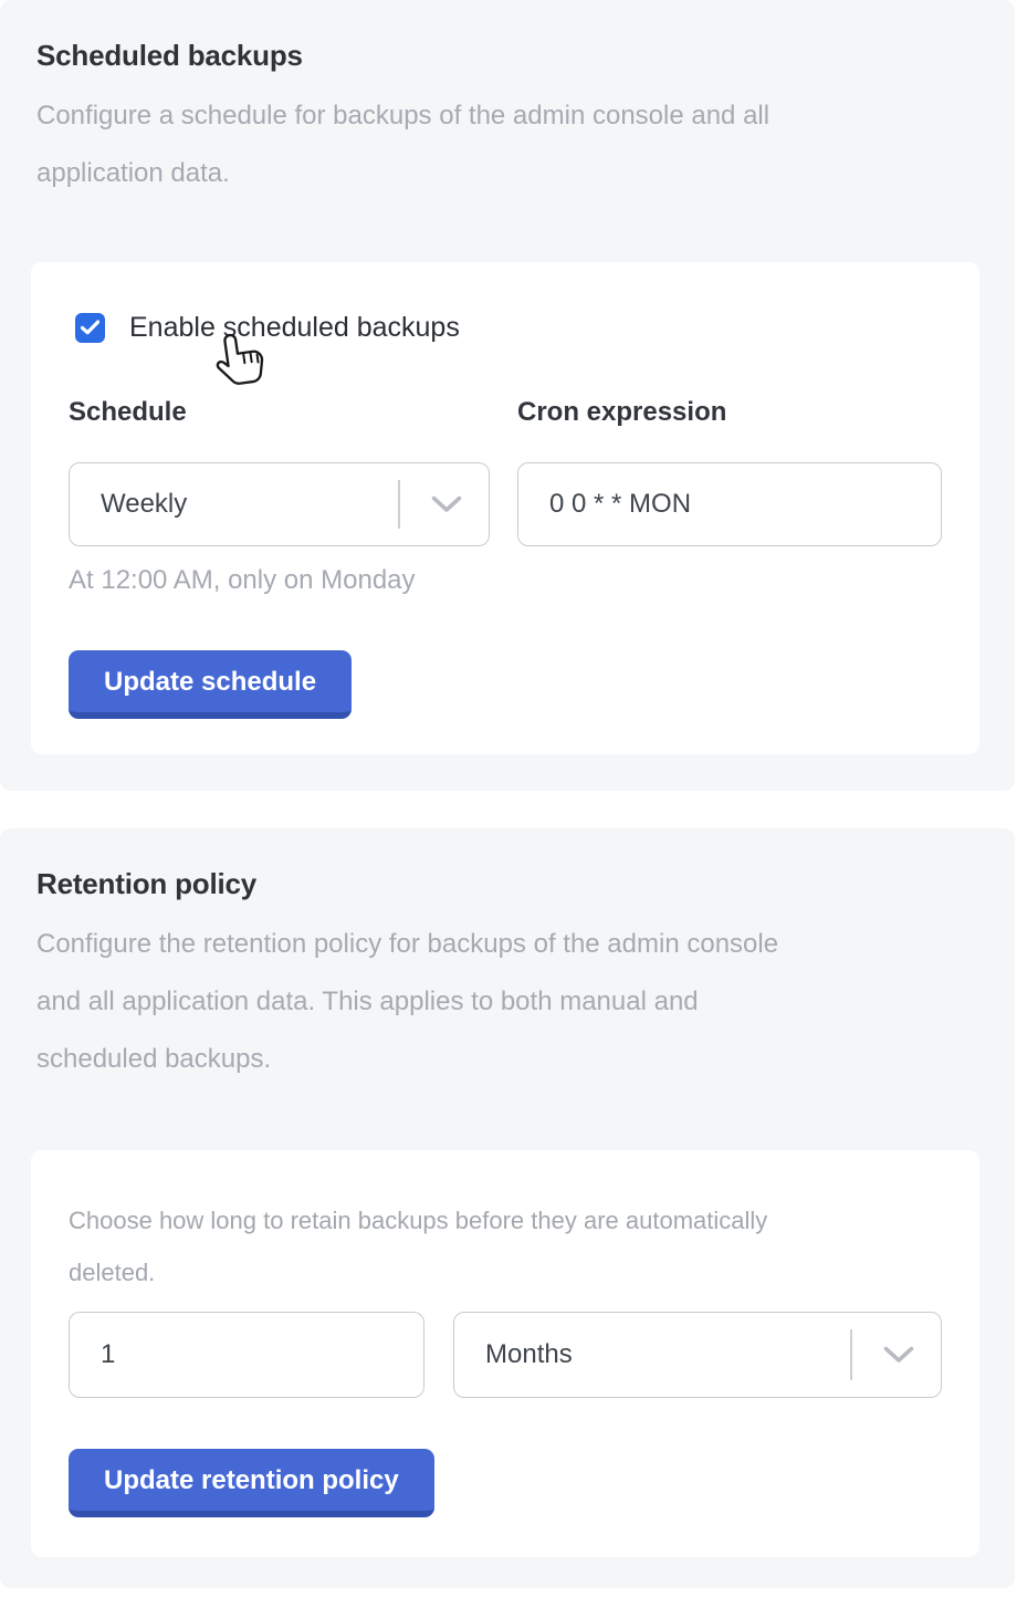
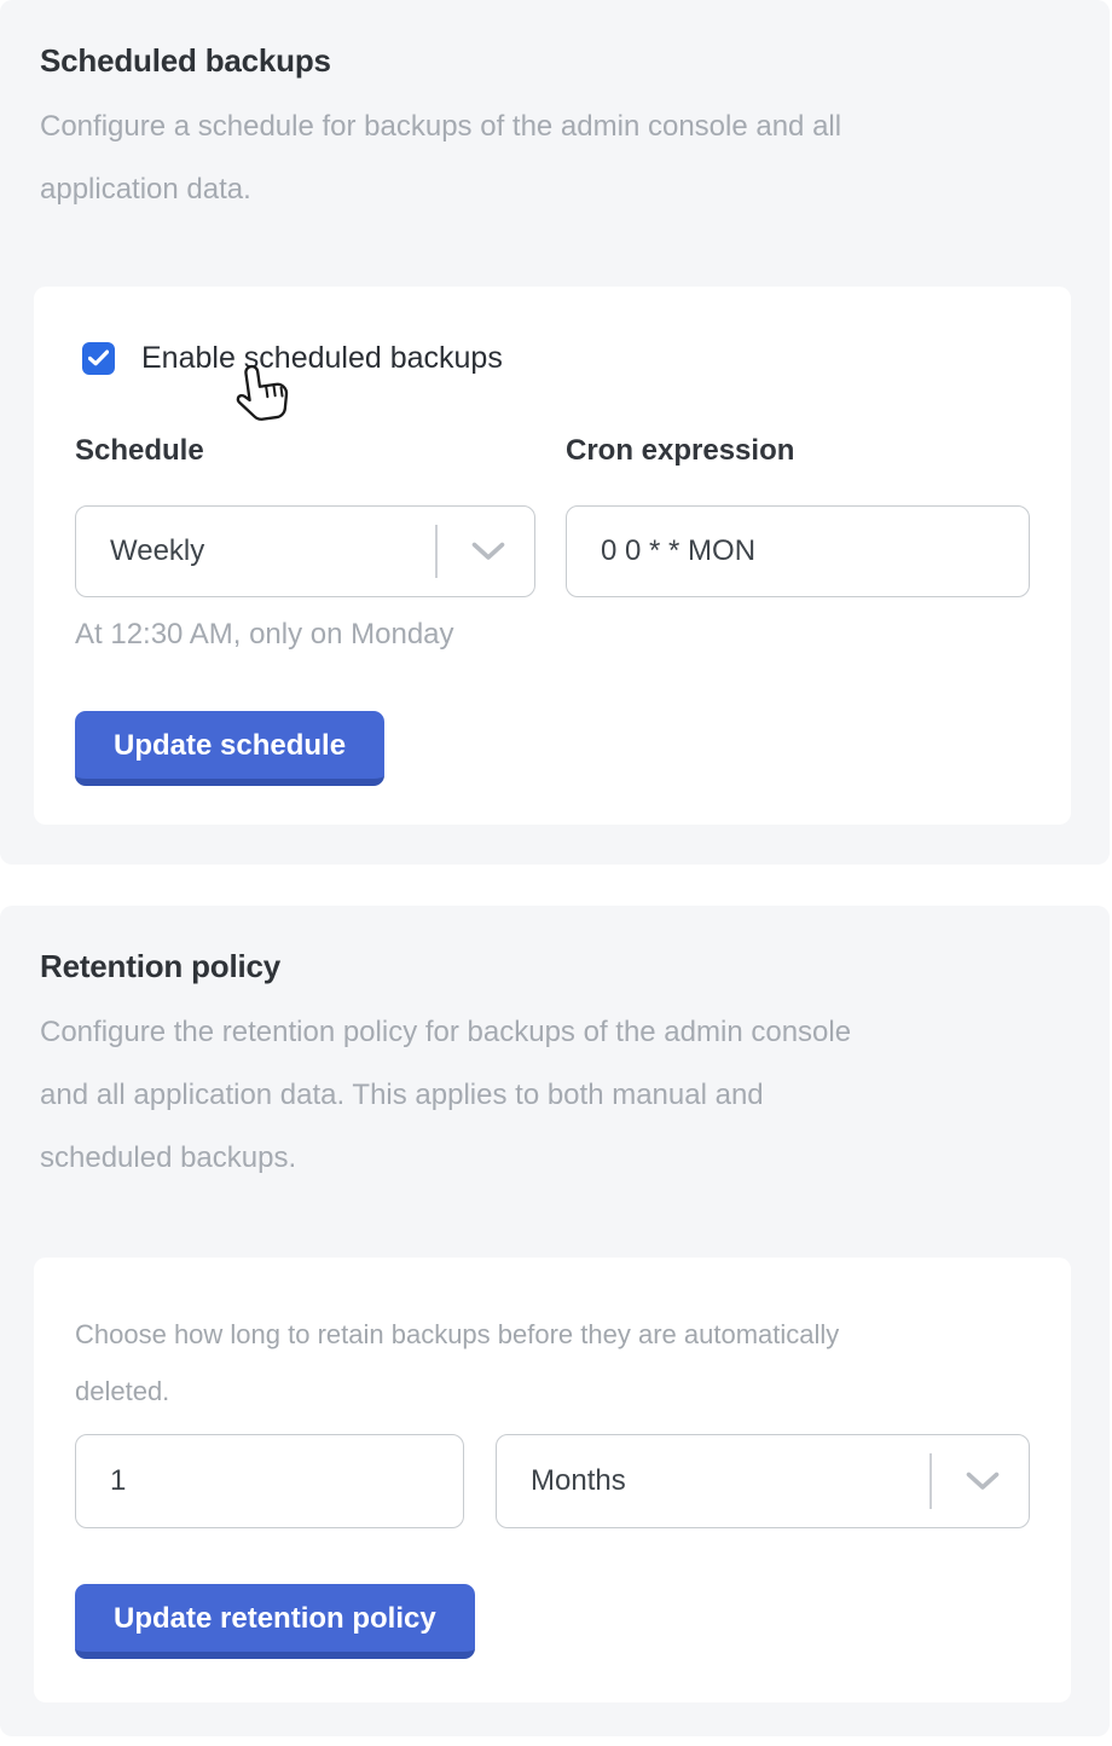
  Scheduled backups
  Configure a schedule for backups of the admin console and all
  application data.
  Enable scheduled backups
  Schedule
  Weekly
  Cron expression
  0 0 * * MON
- At 12:00 AM, only on Monday
+ At 12:30 AM, only on Monday
  Update schedule
  Retention policy
  Configure the retention policy for backups of the admin console
  and all application data. This applies to both manual and
  scheduled backups.
  Choose how long to retain backups before they are automatically
  deleted.
  1
  Months
  Update retention policy
